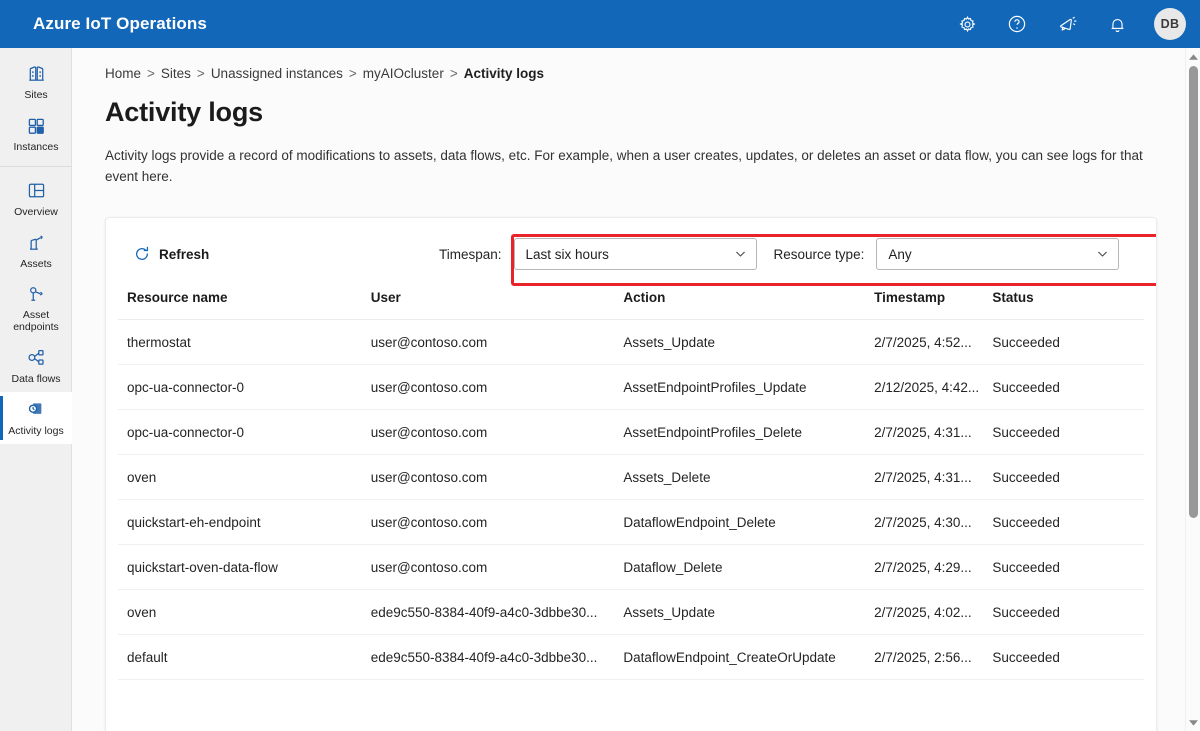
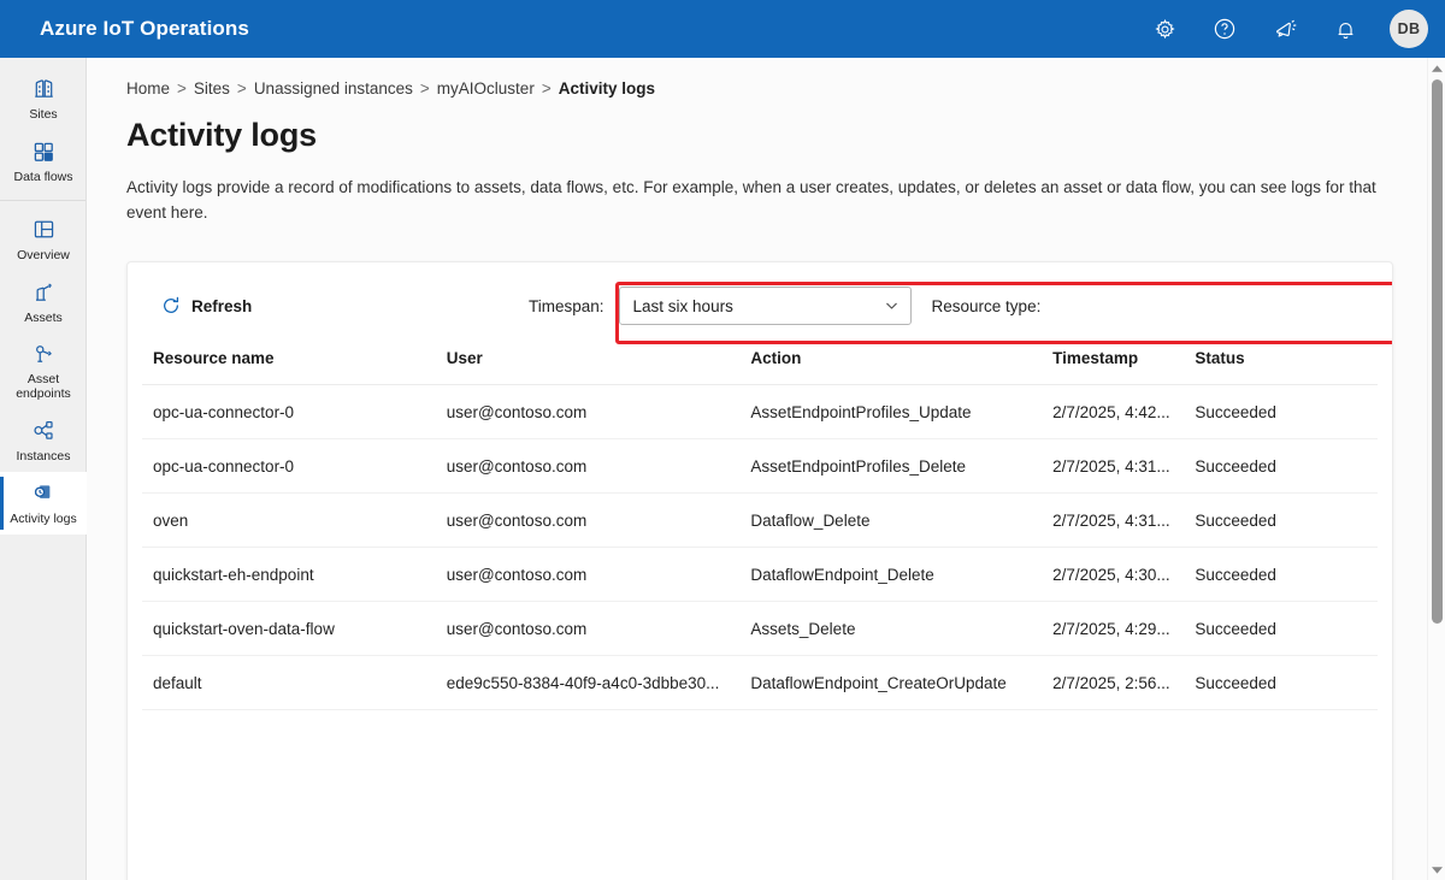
  Azure IoT Operations
  DB
  Sites
- Instances
+ Data flows
  Overview
  Assets
  Asset endpoints
- Data flows
+ Instances
  Activity logs
  Home
  >
  Sites
  >
  Unassigned instances
  >
  myAIOcluster
  >
  Activity logs
  Activity logs
  Activity logs provide a record of modifications to assets, data flows, etc. For example, when a user creates, updates, or deletes an asset or data flow, you can see logs for that event here.
  Refresh
  Timespan:
  Last six hours
  Resource type:
- Any
  Resource name	User	Action	Timestamp	Status
- thermostat	user@contoso.com	Assets_Update	2/7/2025, 4:52...	Succeeded
- opc-ua-connector-0	user@contoso.com	AssetEndpointProfiles_Update	2/12/2025, 4:42...	Succeeded
+ opc-ua-connector-0	user@contoso.com	AssetEndpointProfiles_Update	2/7/2025, 4:42...	Succeeded
  opc-ua-connector-0	user@contoso.com	AssetEndpointProfiles_Delete	2/7/2025, 4:31...	Succeeded
- oven	user@contoso.com	Assets_Delete	2/7/2025, 4:31...	Succeeded
+ oven	user@contoso.com	Dataflow_Delete	2/7/2025, 4:31...	Succeeded
  quickstart-eh-endpoint	user@contoso.com	DataflowEndpoint_Delete	2/7/2025, 4:30...	Succeeded
- quickstart-oven-data-flow	user@contoso.com	Dataflow_Delete	2/7/2025, 4:29...	Succeeded
+ quickstart-oven-data-flow	user@contoso.com	Assets_Delete	2/7/2025, 4:29...	Succeeded
- oven	ede9c550-8384-40f9-a4c0-3dbbe30...	Assets_Update	2/7/2025, 4:02...	Succeeded
  default	ede9c550-8384-40f9-a4c0-3dbbe30...	DataflowEndpoint_CreateOrUpdate	2/7/2025, 2:56...	Succeeded
